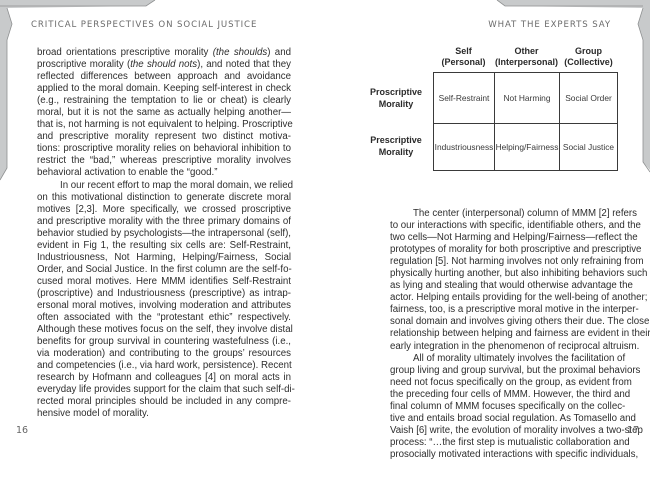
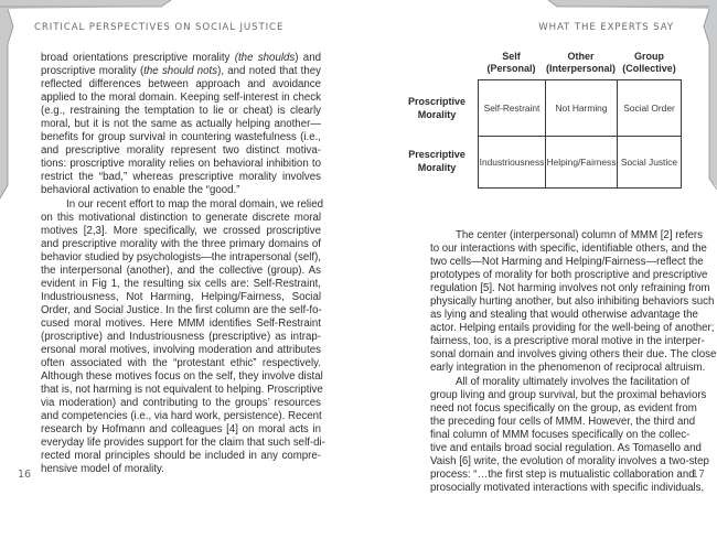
  CRITICAL PERSPECTIVES ON SOCIAL JUSTICE
  broad orientations prescriptive morality (the shoulds) and
  proscriptive morality (the should nots), and noted that they
  reflected differences between approach and avoidance
  applied to the moral domain. Keeping self-interest in check
  (e.g., restraining the temptation to lie or cheat) is clearly
  moral, but it is not the same as actually helping another—
- that is, not harming is not equivalent to helping. Proscriptive
+ benefits for group survival in countering wastefulness (i.e.,
  and prescriptive morality represent two distinct motiva-
  tions: proscriptive morality relies on behavioral inhibition to
  restrict the “bad,” whereas prescriptive morality involves
  behavioral activation to enable the “good.”
  In our recent effort to map the moral domain, we relied
  on this motivational distinction to generate discrete moral
  motives [2,3]. More specifically, we crossed proscriptive
  and prescriptive morality with the three primary domains of
  behavior studied by psychologists—the intrapersonal (self),
+ the interpersonal (another), and the collective (group). As
  evident in Fig 1, the resulting six cells are: Self-Restraint,
  Industriousness, Not Harming, Helping/Fairness, Social
  Order, and Social Justice. In the first column are the self-fo-
  cused moral motives. Here MMM identifies Self-Restraint
  (proscriptive) and Industriousness (prescriptive) as intrap-
  ersonal moral motives, involving moderation and attributes
  often associated with the “protestant ethic” respectively.
  Although these motives focus on the self, they involve distal
- benefits for group survival in countering wastefulness (i.e.,
+ that is, not harming is not equivalent to helping. Proscriptive
  via moderation) and contributing to the groups’ resources
  and competencies (i.e., via hard work, persistence). Recent
  research by Hofmann and colleagues [4] on moral acts in
  everyday life provides support for the claim that such self-di-
  rected moral principles should be included in any compre-
  hensive model of morality.
  16
  WHAT THE EXPERTS SAY
  Self
  (Personal)
  Other
  (Interpersonal)
  Group
  (Collective)
  Proscriptive
  Morality
  Prescriptive
  Morality
  Self-Restraint
  Not Harming
  Social Order
  Industriousness
  Helping/Fairness
  Social Justice
  The center (interpersonal) column of MMM [2] refers
  to our interactions with specific, identifiable others, and the
  two cells—Not Harming and Helping/Fairness—reflect the
  prototypes of morality for both proscriptive and prescriptive
  regulation [5]. Not harming involves not only refraining from
  physically hurting another, but also inhibiting behaviors such
  as lying and stealing that would otherwise advantage the
  actor. Helping entails providing for the well-being of another;
  fairness, too, is a prescriptive moral motive in the interper-
  sonal domain and involves giving others their due. The close
- relationship between helping and fairness are evident in their
  early integration in the phenomenon of reciprocal altruism.
  All of morality ultimately involves the facilitation of
  group living and group survival, but the proximal behaviors
  need not focus specifically on the group, as evident from
  the preceding four cells of MMM. However, the third and
  final column of MMM focuses specifically on the collec-
  tive and entails broad social regulation. As Tomasello and
  Vaish [6] write, the evolution of morality involves a two-step
  process: “…the first step is mutualistic collaboration and
  prosocially motivated interactions with specific individuals,
  17
